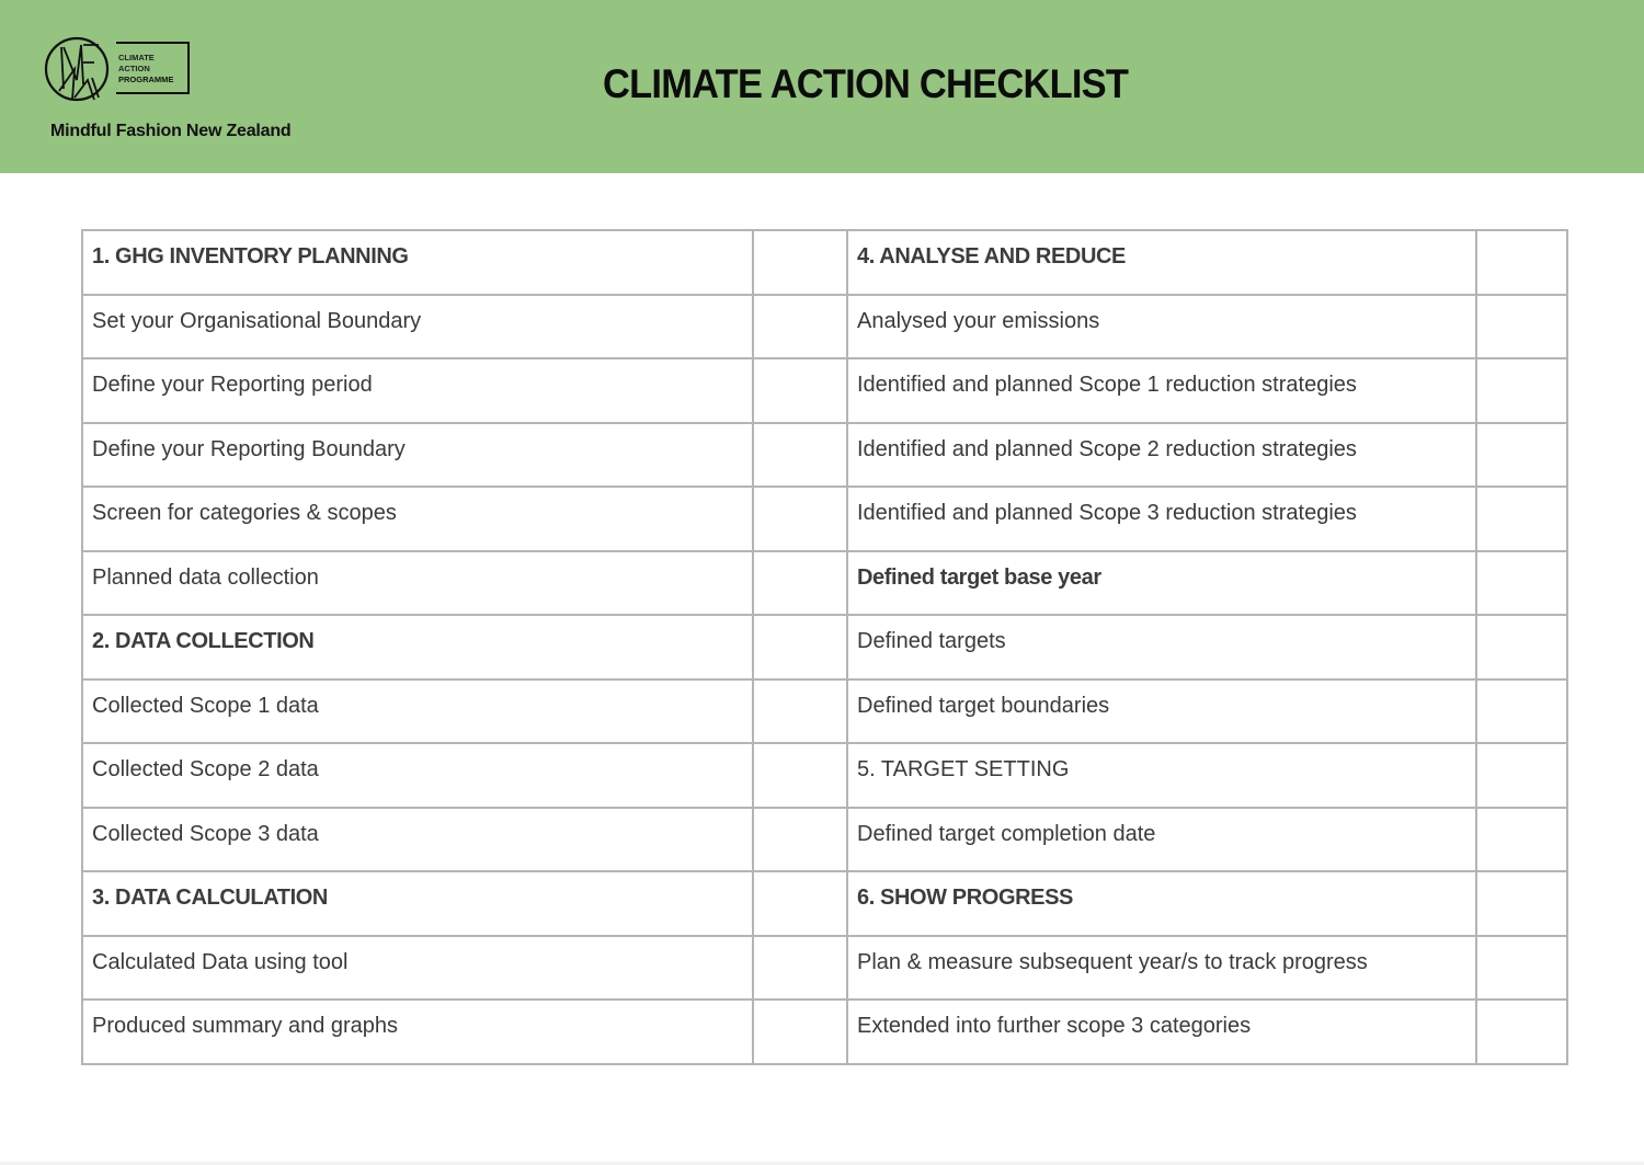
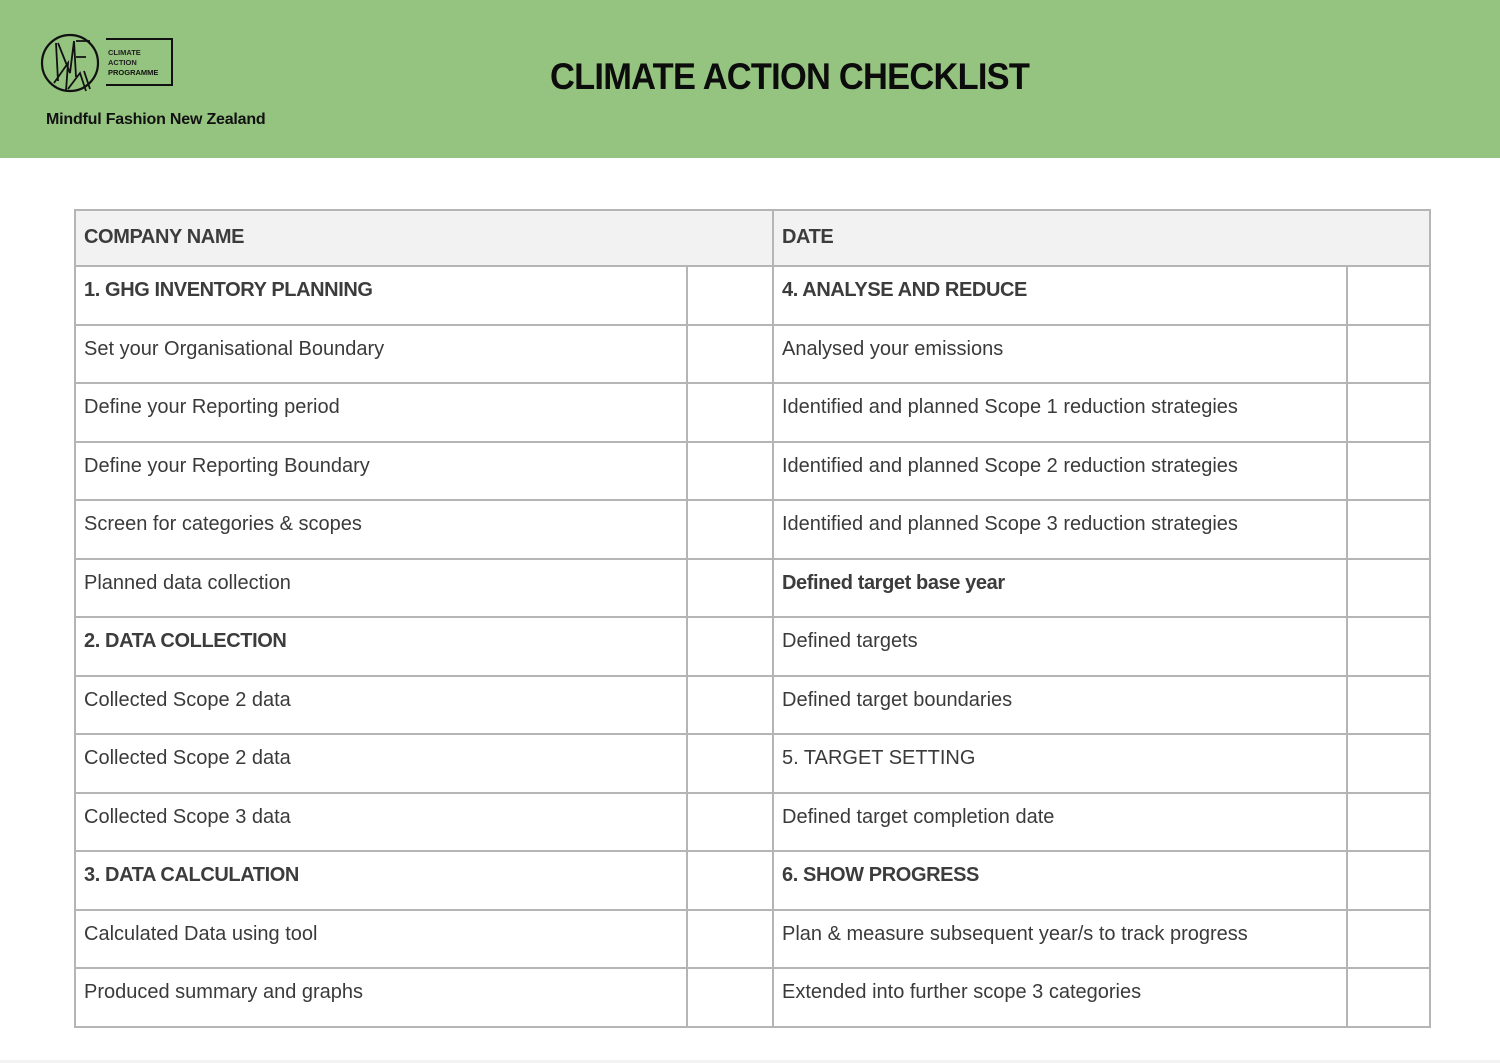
  CLIMATE
  ACTION
  PROGRAMME
  Mindful Fashion New Zealand
  CLIMATE ACTION CHECKLIST
+ COMPANY NAME	DATE
  1. GHG INVENTORY PLANNING		4. ANALYSE AND REDUCE
  Set your Organisational Boundary		Analysed your emissions
  Define your Reporting period		Identified and planned Scope 1 reduction strategies
  Define your Reporting Boundary		Identified and planned Scope 2 reduction strategies
  Screen for categories & scopes		Identified and planned Scope 3 reduction strategies
  Planned data collection		Defined target base year
  2. DATA COLLECTION		Defined targets
- Collected Scope 1 data		Defined target boundaries
+ Collected Scope 2 data		Defined target boundaries
  Collected Scope 2 data		5. TARGET SETTING
  Collected Scope 3 data		Defined target completion date
  3. DATA CALCULATION		6. SHOW PROGRESS
  Calculated Data using tool		Plan & measure subsequent year/s to track progress
  Produced summary and graphs		Extended into further scope 3 categories
